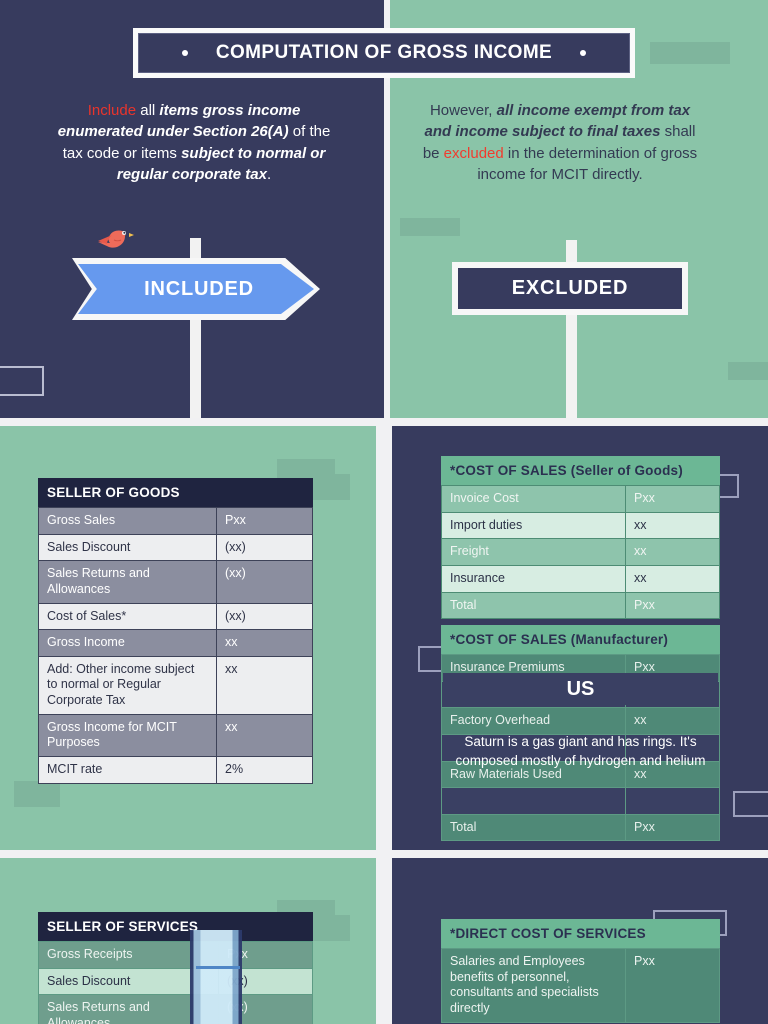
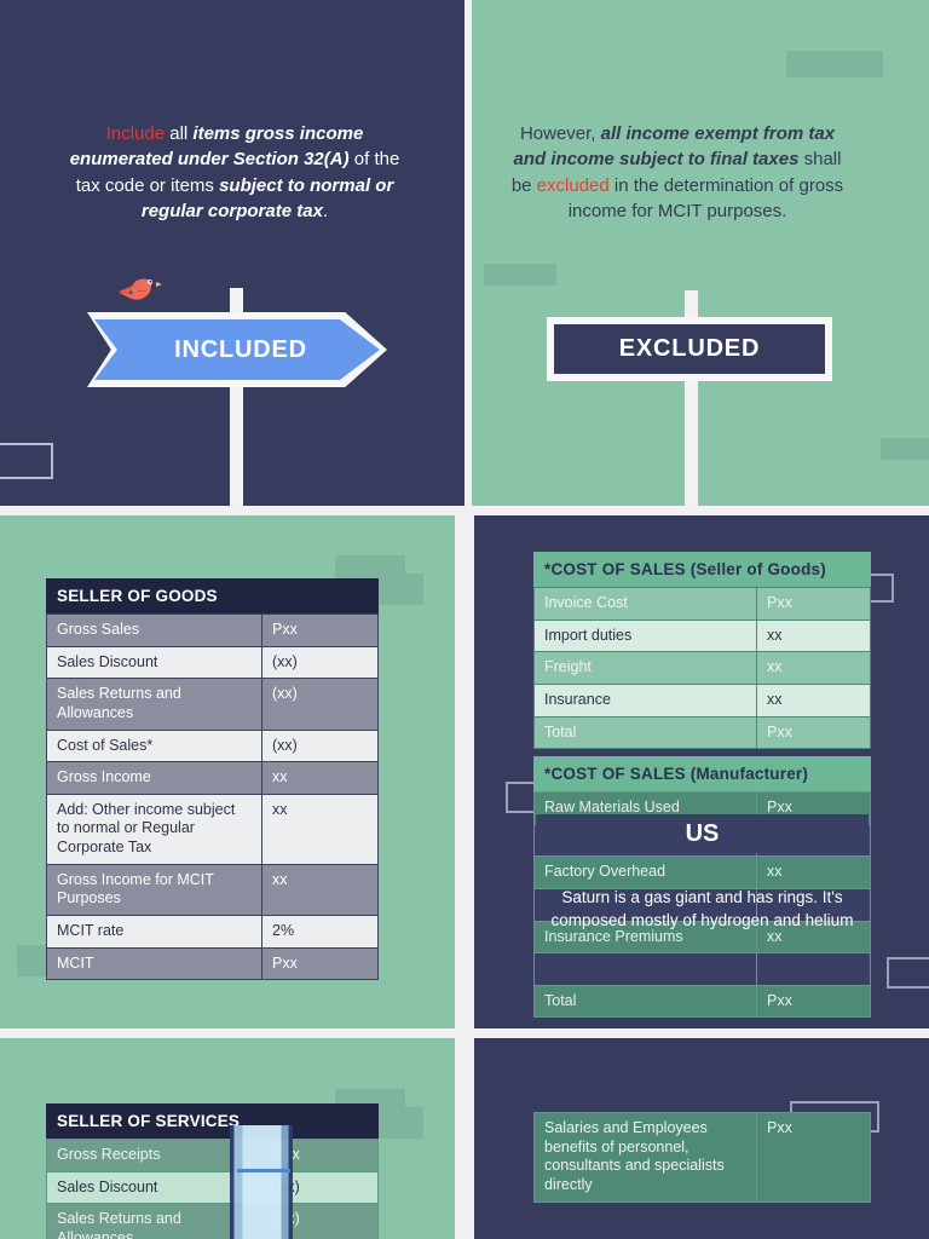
- COMPUTATION OF GROSS INCOME
- Include all items gross income enumerated under Section 26(A) of the tax code or items subject to normal or regular corporate tax.
+ Include all items gross income enumerated under Section 32(A) of the tax code or items subject to normal or regular corporate tax.
- However, all income exempt from tax and income subject to final taxes shall be excluded in the determination of gross income for MCIT directly.
+ However, all income exempt from tax and income subject to final taxes shall be excluded in the determination of gross income for MCIT purposes.
  INCLUDED
  EXCLUDED
  SELLER OF GOODS
  Gross Sales	Pxx
  Sales Discount	(xx)
  Sales Returns and Allowances	(xx)
  Cost of Sales*	(xx)
  Gross Income	xx
  Add: Other income subject to normal or Regular Corporate Tax	xx
  Gross Income for MCIT Purposes	xx
  MCIT rate	2%
+ MCIT	Pxx
  *COST OF SALES (Seller of Goods)
  Invoice Cost	Pxx
  Import duties	xx
  Freight	xx
  Insurance	xx
  Total	Pxx
  *COST OF SALES (Manufacturer)
- Insurance Premiums	Pxx
+ Raw Materials Used	Pxx
  Factory Overhead	xx
- Raw Materials Used	xx
+ Insurance Premiums	xx
  Total	Pxx
  US
  Saturn is a gas giant and has rings. It's composed mostly of hydrogen and helium
  SELLER OF SERVICES
  Gross Receipts	x
  Sales Discount	)
  Sales Returns and Allowances	)
- *DIRECT COST OF SERVICES
  Salaries and Employees benefits of personnel, consultants and specialists directly	Pxx
